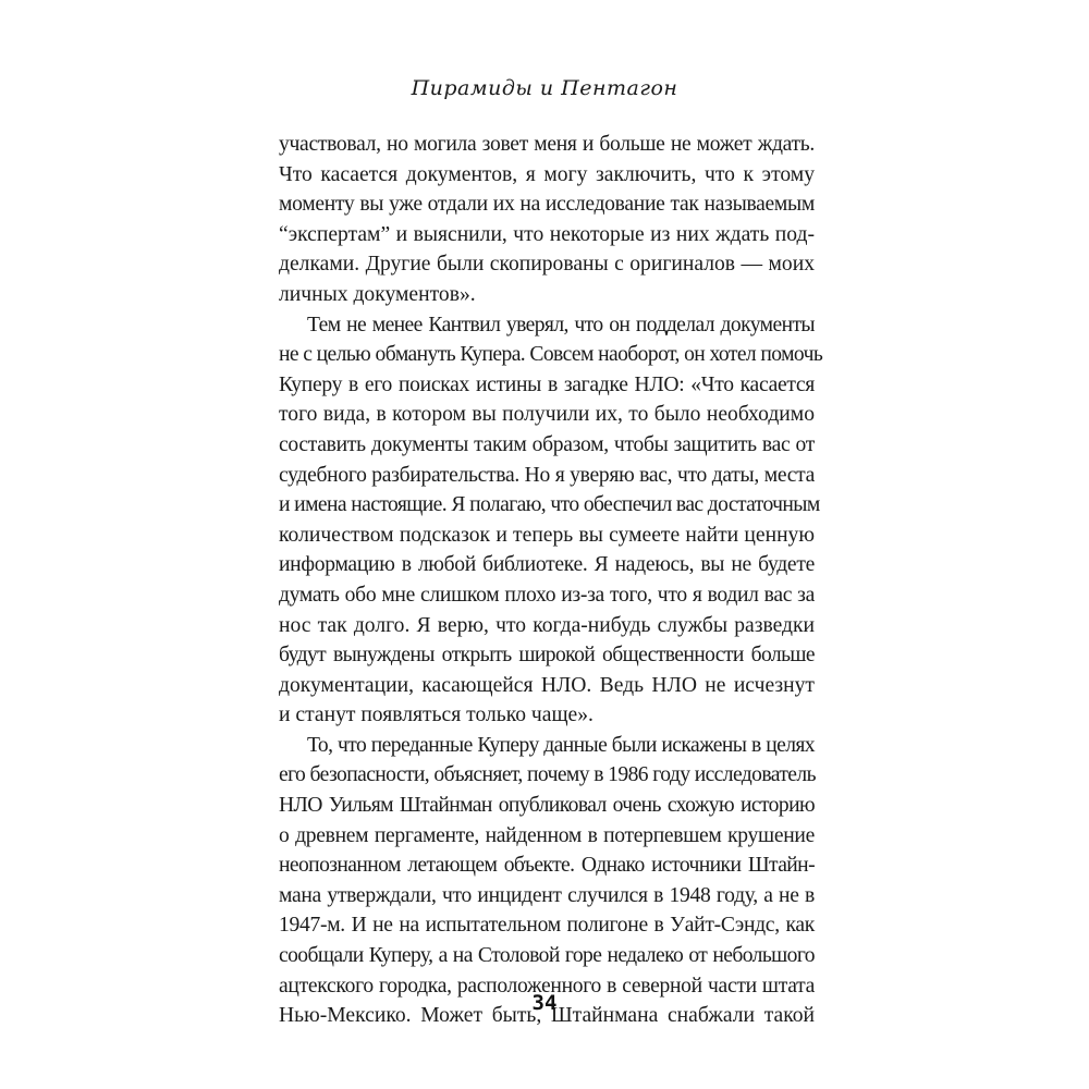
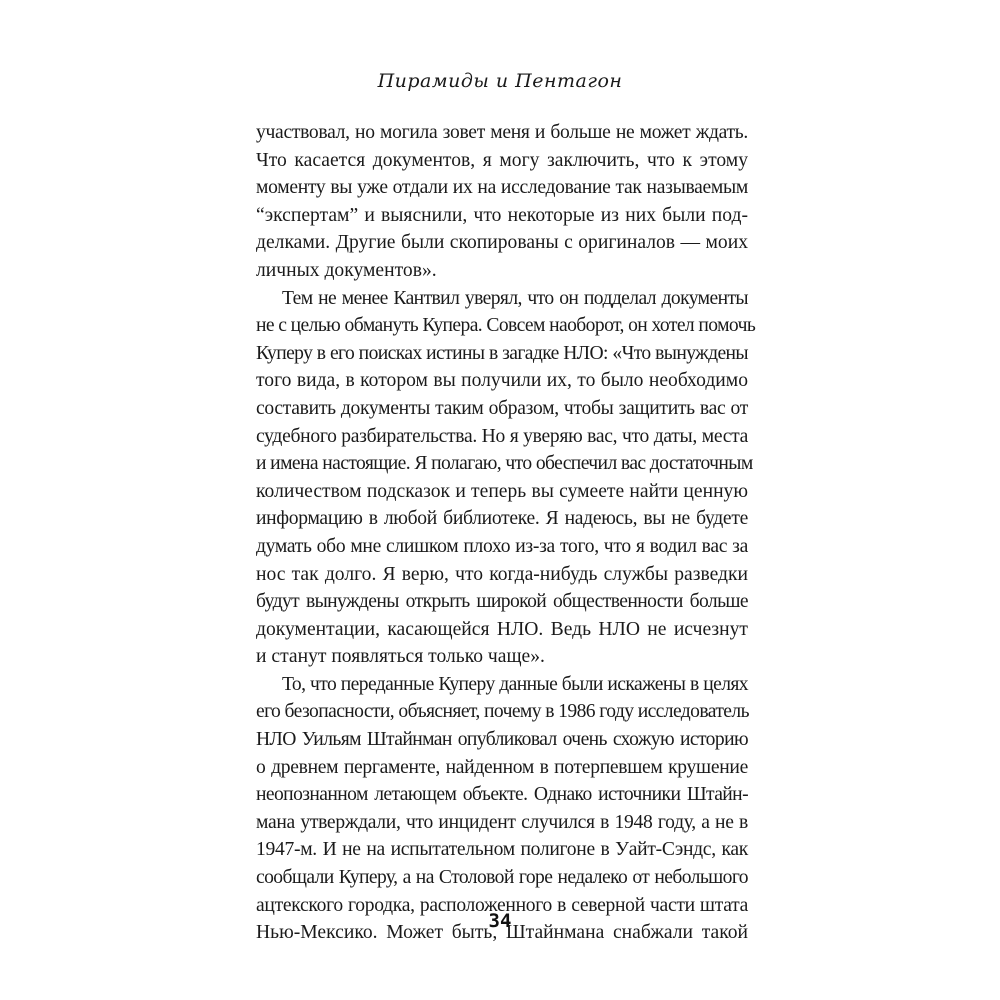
  Пирамиды и Пентагон
  участвовал, но могила зовет меня и больше не может ждать.
  Что касается документов, я могу заключить, что к этому
  моменту вы уже отдали их на исследование так называемым
- “экспертам” и выяснили, что некоторые из них ждать под-
+ “экспертам” и выяснили, что некоторые из них были под-
  делками. Другие были скопированы с оригиналов — моих
  личных документов».
  Тем не менее Кантвил уверял, что он подделал документы
  не с целью обмануть Купера. Совсем наоборот, он хотел помочь
- Куперу в его поисках истины в загадке НЛО: «Что касается
+ Куперу в его поисках истины в загадке НЛО: «Что вынуждены
  того вида, в котором вы получили их, то было необходимо
  составить документы таким образом, чтобы защитить вас от
  судебного разбирательства. Но я уверяю вас, что даты, места
  и имена настоящие. Я полагаю, что обеспечил вас достаточным
  количеством подсказок и теперь вы сумеете найти ценную
  информацию в любой библиотеке. Я надеюсь, вы не будете
  думать обо мне слишком плохо из-за того, что я водил вас за
  нос так долго. Я верю, что когда-нибудь службы разведки
  будут вынуждены открыть широкой общественности больше
  документации, касающейся НЛО. Ведь НЛО не исчезнут
  и станут появляться только чаще».
  То, что переданные Куперу данные были искажены в целях
  его безопасности, объясняет, почему в 1986 году исследователь
  НЛО Уильям Штайнман опубликовал очень схожую историю
  о древнем пергаменте, найденном в потерпевшем крушение
  неопознанном летающем объекте. Однако источники Штайн-
  мана утверждали, что инцидент случился в 1948 году, а не в
  1947-м. И не на испытательном полигоне в Уайт-Сэндс, как
  сообщали Куперу, а на Столовой горе недалеко от небольшого
  ацтекского городка, расположенного в северной части штата
  Нью-Мексико. Может быть, Штайнмана снабжали такой
  34
